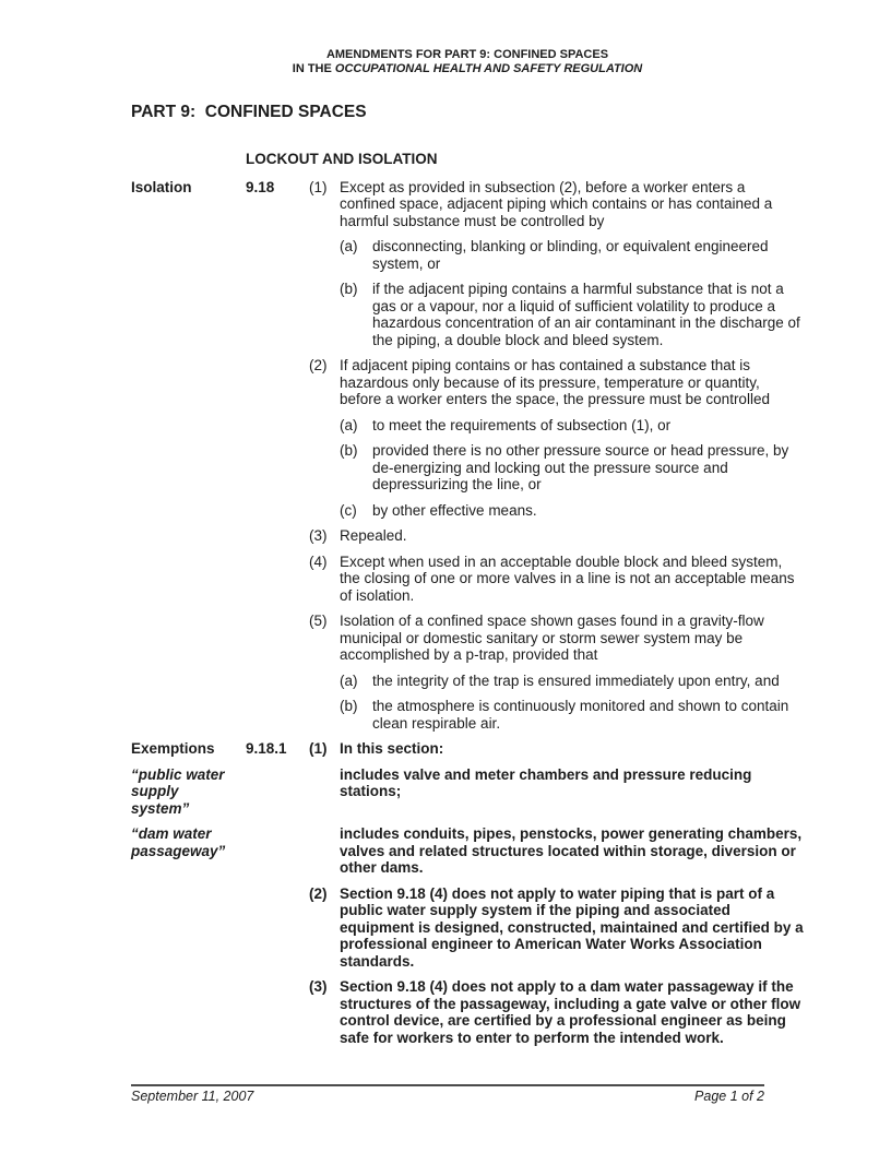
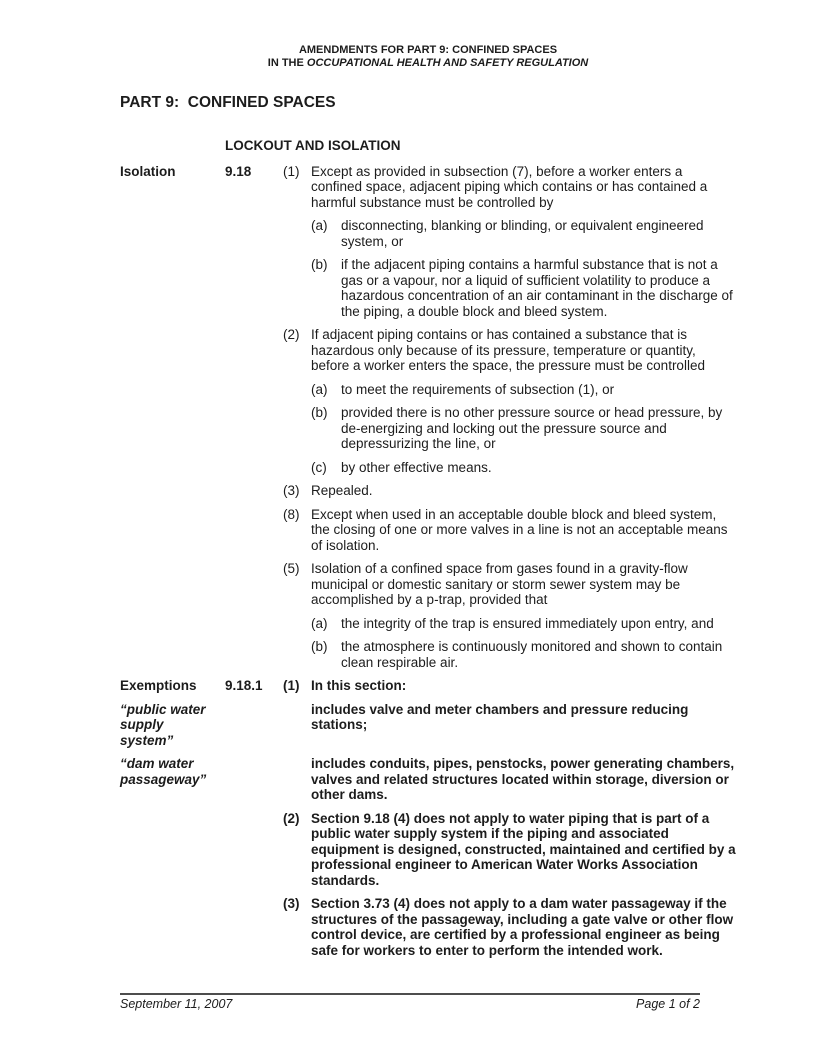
  AMENDMENTS FOR PART 9: CONFINED SPACES
  IN THE OCCUPATIONAL HEALTH AND SAFETY REGULATION
  PART 9: CONFINED SPACES
  LOCKOUT AND ISOLATION
  Isolation
  9.18
  (1)
- Except as provided in subsection (2), before a worker enters a confined space, adjacent piping which contains or has contained a harmful substance must be controlled by
+ Except as provided in subsection (7), before a worker enters a confined space, adjacent piping which contains or has contained a harmful substance must be controlled by
  (a)
  disconnecting, blanking or blinding, or equivalent engineered system, or
  (b)
  if the adjacent piping contains a harmful substance that is not a gas or a vapour, nor a liquid of sufficient volatility to produce a hazardous concentration of an air contaminant in the discharge of the piping, a double block and bleed system.
  (2)
  If adjacent piping contains or has contained a substance that is hazardous only because of its pressure, temperature or quantity, before a worker enters the space, the pressure must be controlled
  (a)
  to meet the requirements of subsection (1), or
  (b)
  provided there is no other pressure source or head pressure, by de-energizing and locking out the pressure source and depressurizing the line, or
  (c)
  by other effective means.
  (3)
  Repealed.
- (4)
+ (8)
  Except when used in an acceptable double block and bleed system, the closing of one or more valves in a line is not an acceptable means of isolation.
  (5)
- Isolation of a confined space shown gases found in a gravity-flow municipal or domestic sanitary or storm sewer system may be accomplished by a p-trap, provided that
+ Isolation of a confined space from gases found in a gravity-flow municipal or domestic sanitary or storm sewer system may be accomplished by a p-trap, provided that
  (a)
  the integrity of the trap is ensured immediately upon entry, and
  (b)
  the atmosphere is continuously monitored and shown to contain clean respirable air.
  Exemptions
  9.18.1
  (1)
  In this section:
  “public water
  supply
  system”
  includes valve and meter chambers and pressure reducing stations;
  “dam water
  passageway”
  includes conduits, pipes, penstocks, power generating chambers, valves and related structures located within storage, diversion or other dams.
  (2)
  Section 9.18 (4) does not apply to water piping that is part of a public water supply system if the piping and associated equipment is designed, constructed, maintained and certified by a professional engineer to American Water Works Association standards.
  (3)
- Section 9.18 (4) does not apply to a dam water passageway if the structures of the passageway, including a gate valve or other flow control device, are certified by a professional engineer as being safe for workers to enter to perform the intended work.
+ Section 3.73 (4) does not apply to a dam water passageway if the structures of the passageway, including a gate valve or other flow control device, are certified by a professional engineer as being safe for workers to enter to perform the intended work.
  September 11, 2007
  Page 1 of 2
